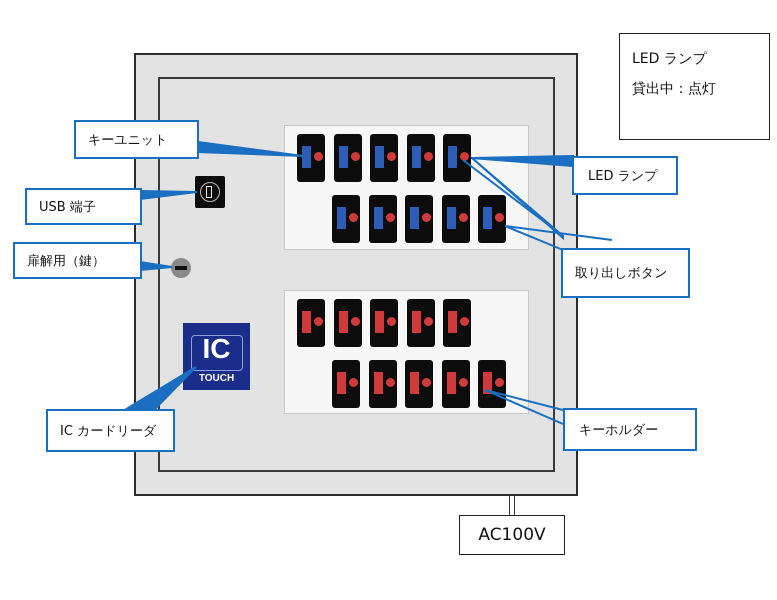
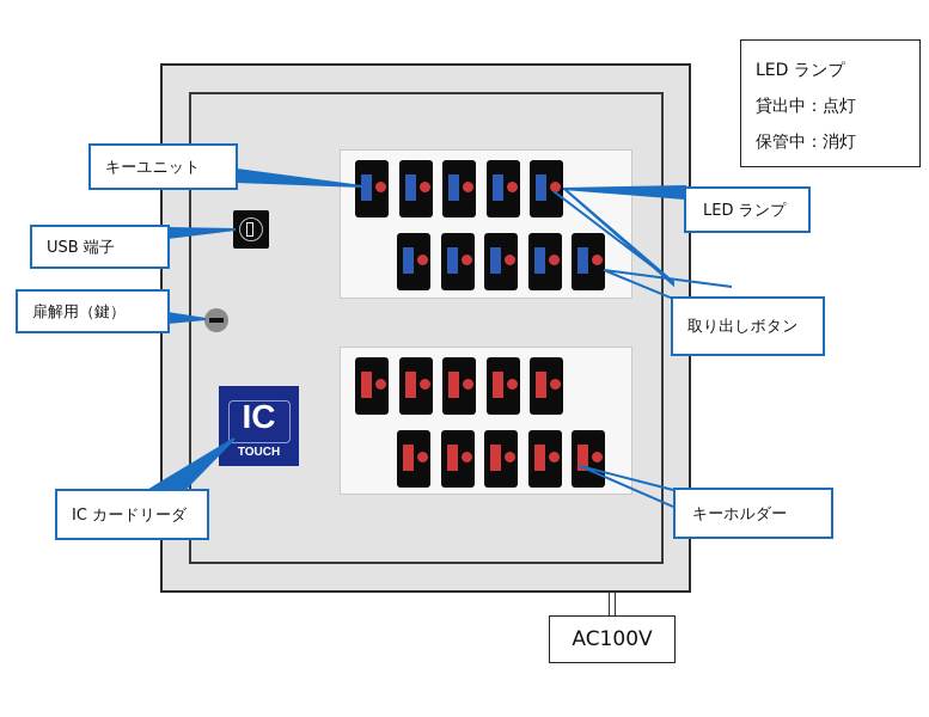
  IC
  TOUCH
  AC100V
  LED ランプ
  貸出中：点灯
+ 保管中：消灯
  キーユニット
  USB 端子
  扉解用（鍵）
  IC カードリーダ
  LED ランプ
  取り出しボタン
  キーホルダー
